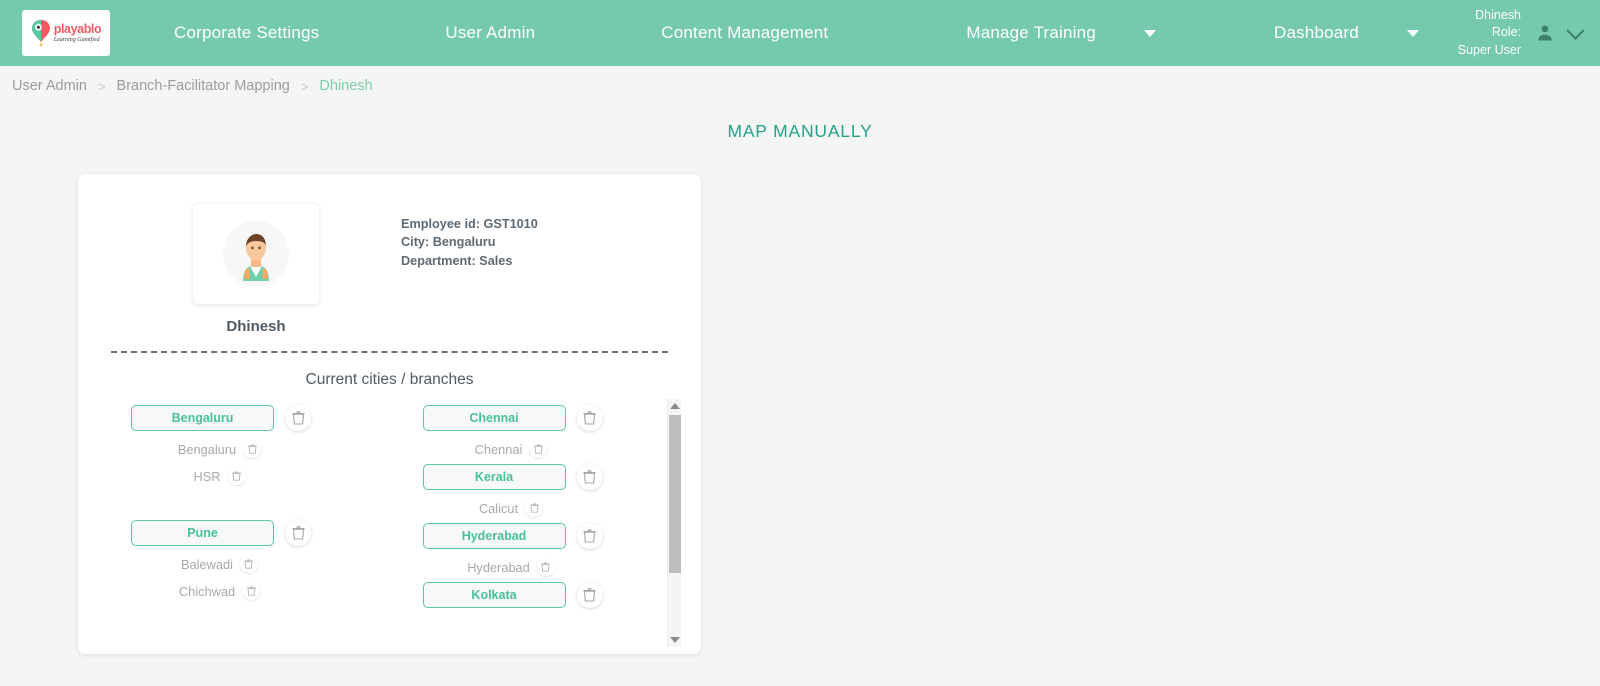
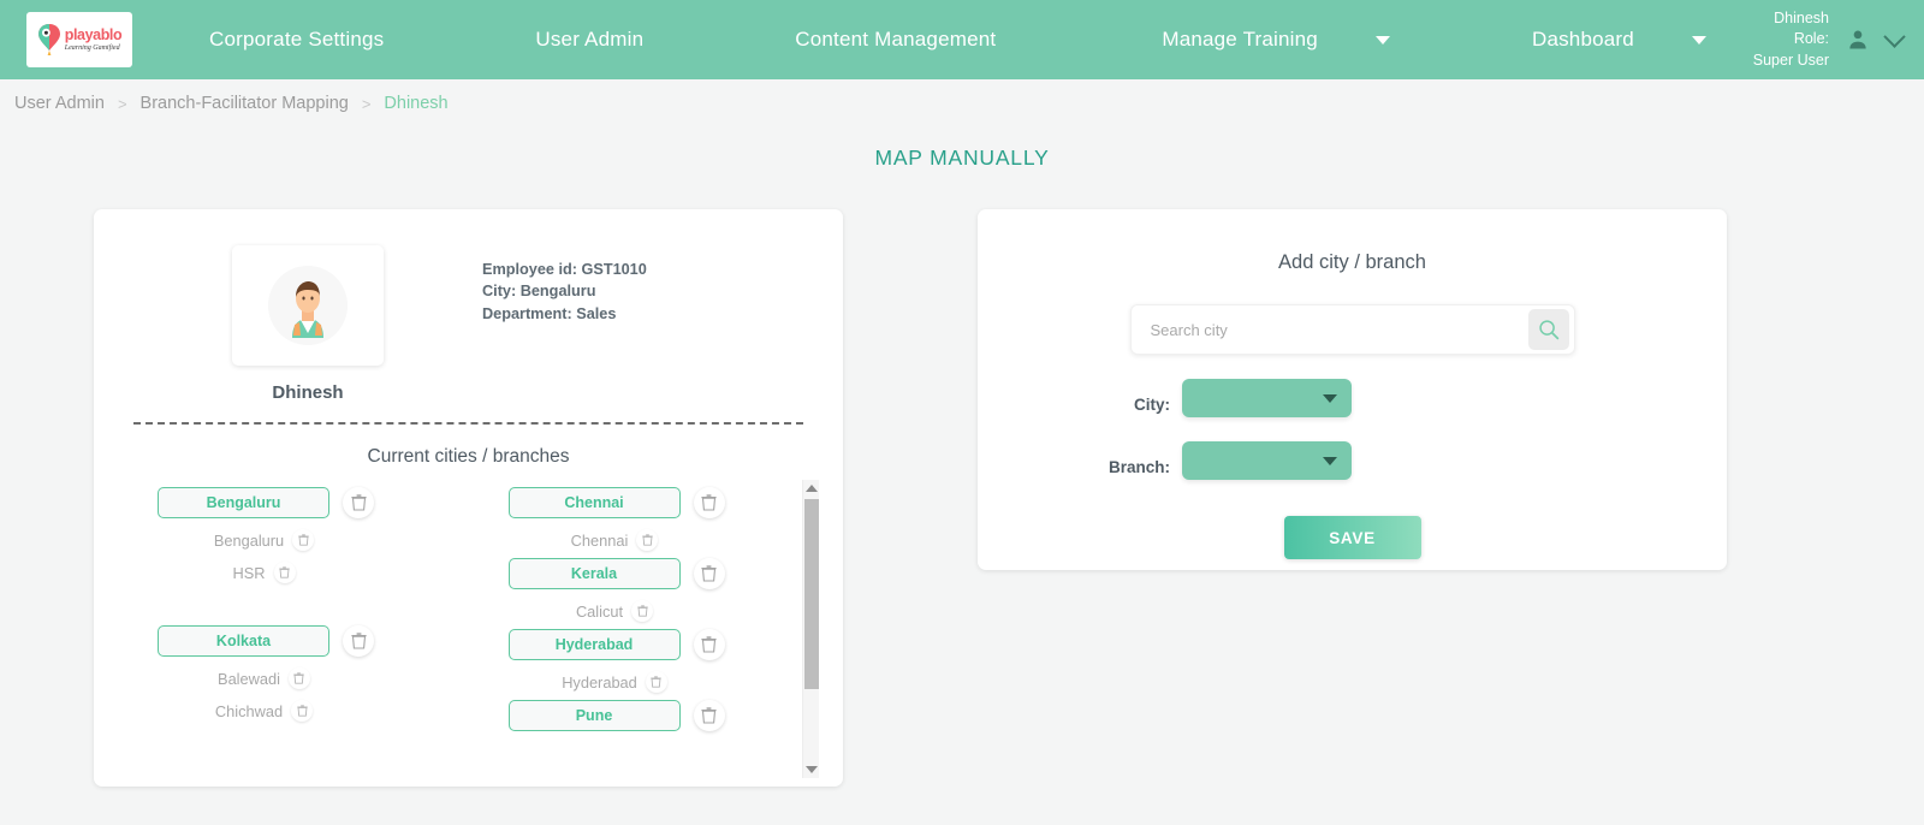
  playablo
  Corporate Settings
  User Admin
  Content Management
  Manage Training
  Dashboard
  Dhinesh
  Role:
  Super User
  User Admin
  >
  Branch-Facilitator Mapping
  >
  Dhinesh
  MAP MANUALLY
  Employee id: GST1010
  City: Bengaluru
  Department: Sales
  Dhinesh
  Current cities / branches
  Bengaluru
  Bengaluru
  HSR
- Pune
+ Kolkata
  Balewadi
  Chichwad
  Chennai
  Chennai
  Kerala
  Calicut
  Hyderabad
  Hyderabad
- Kolkata
+ Pune
+ Add city / branch
+ Search city
+ City:
+ Branch:
+ SAVE
